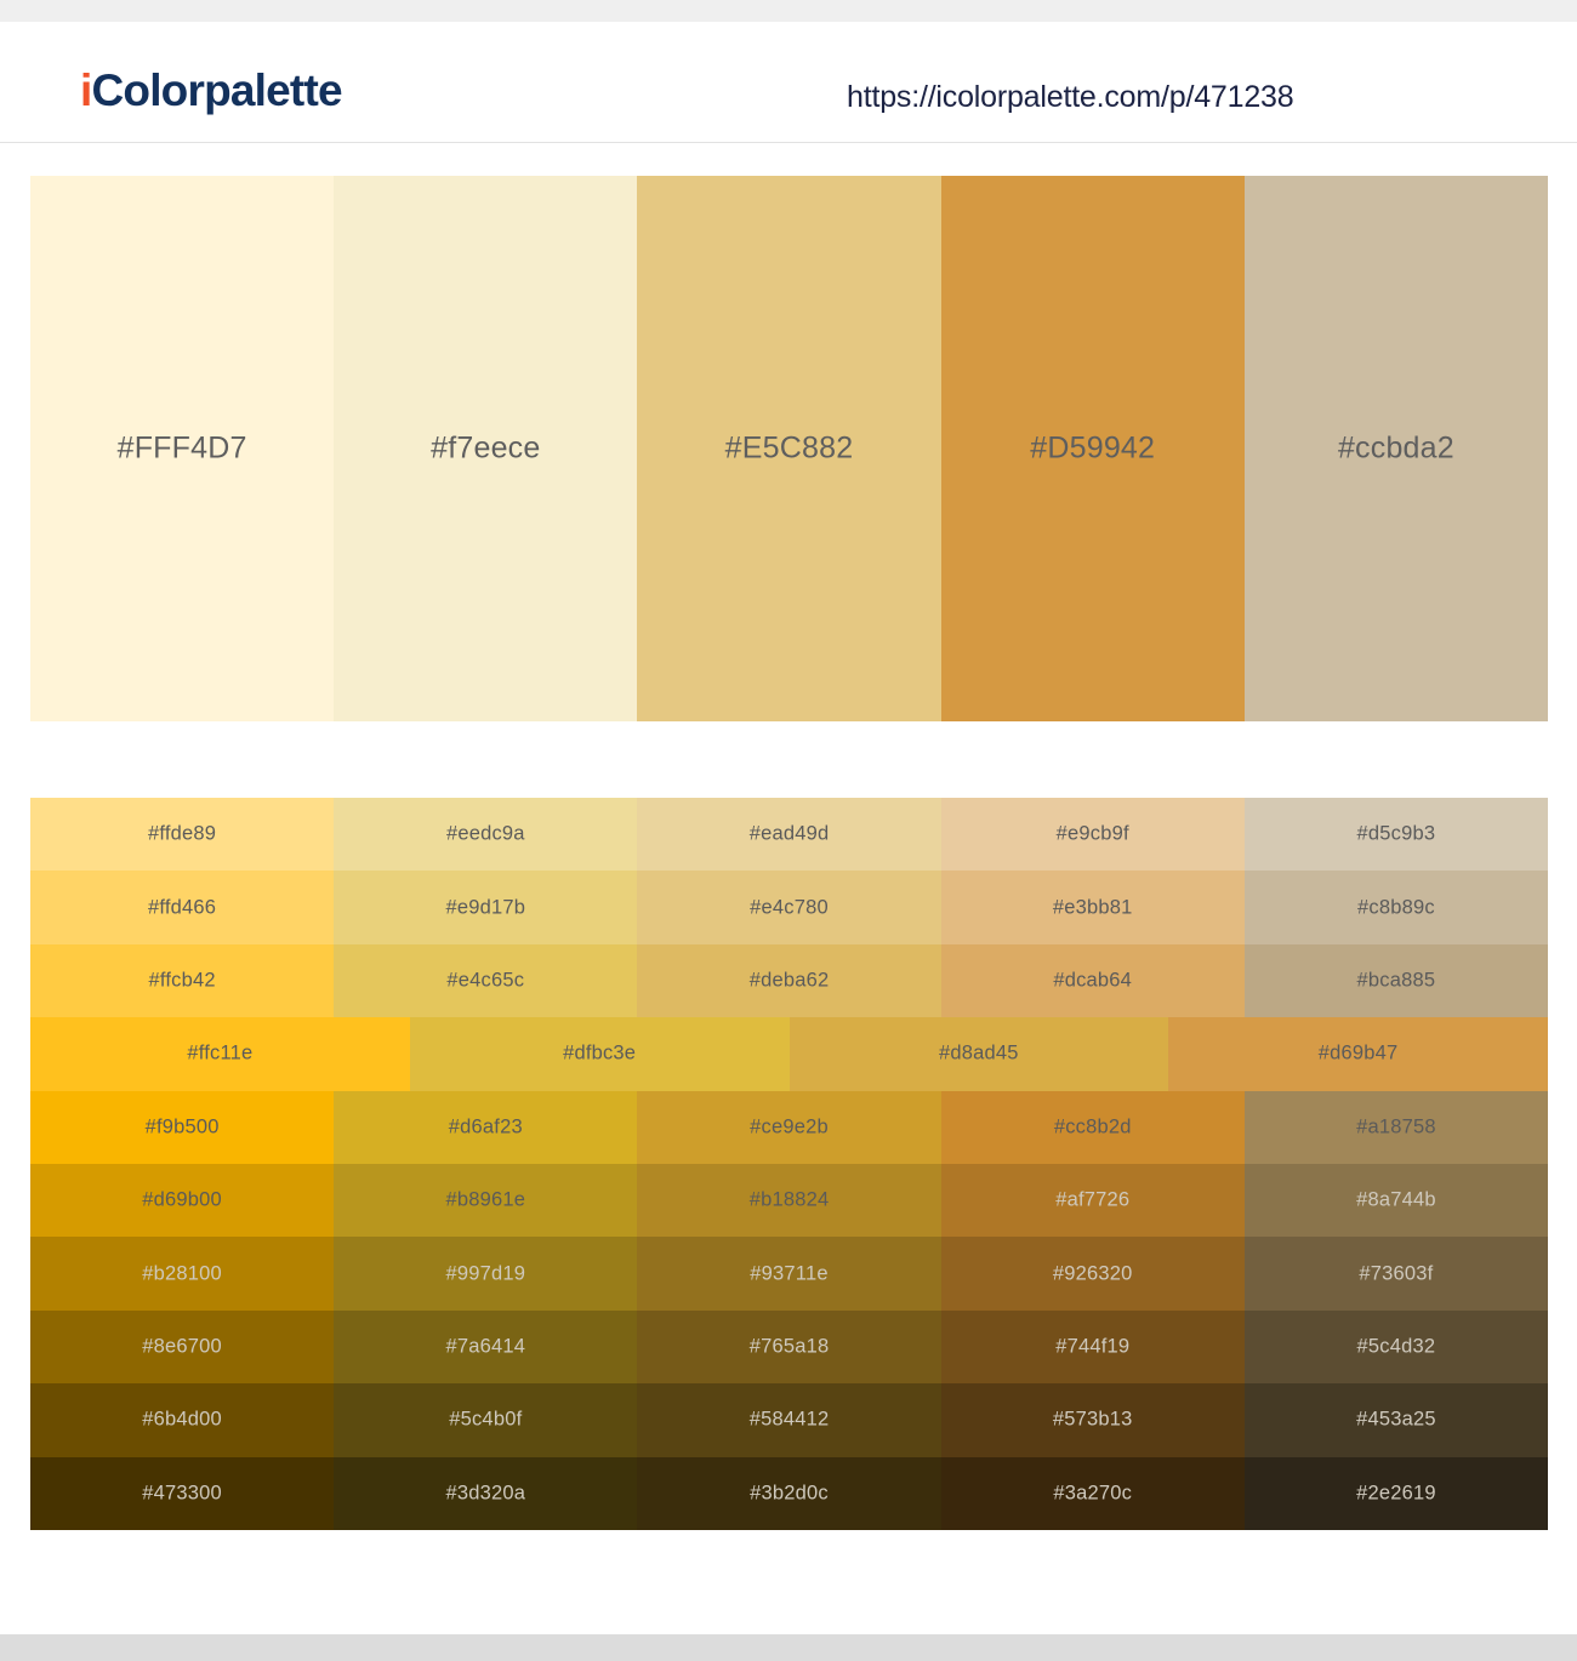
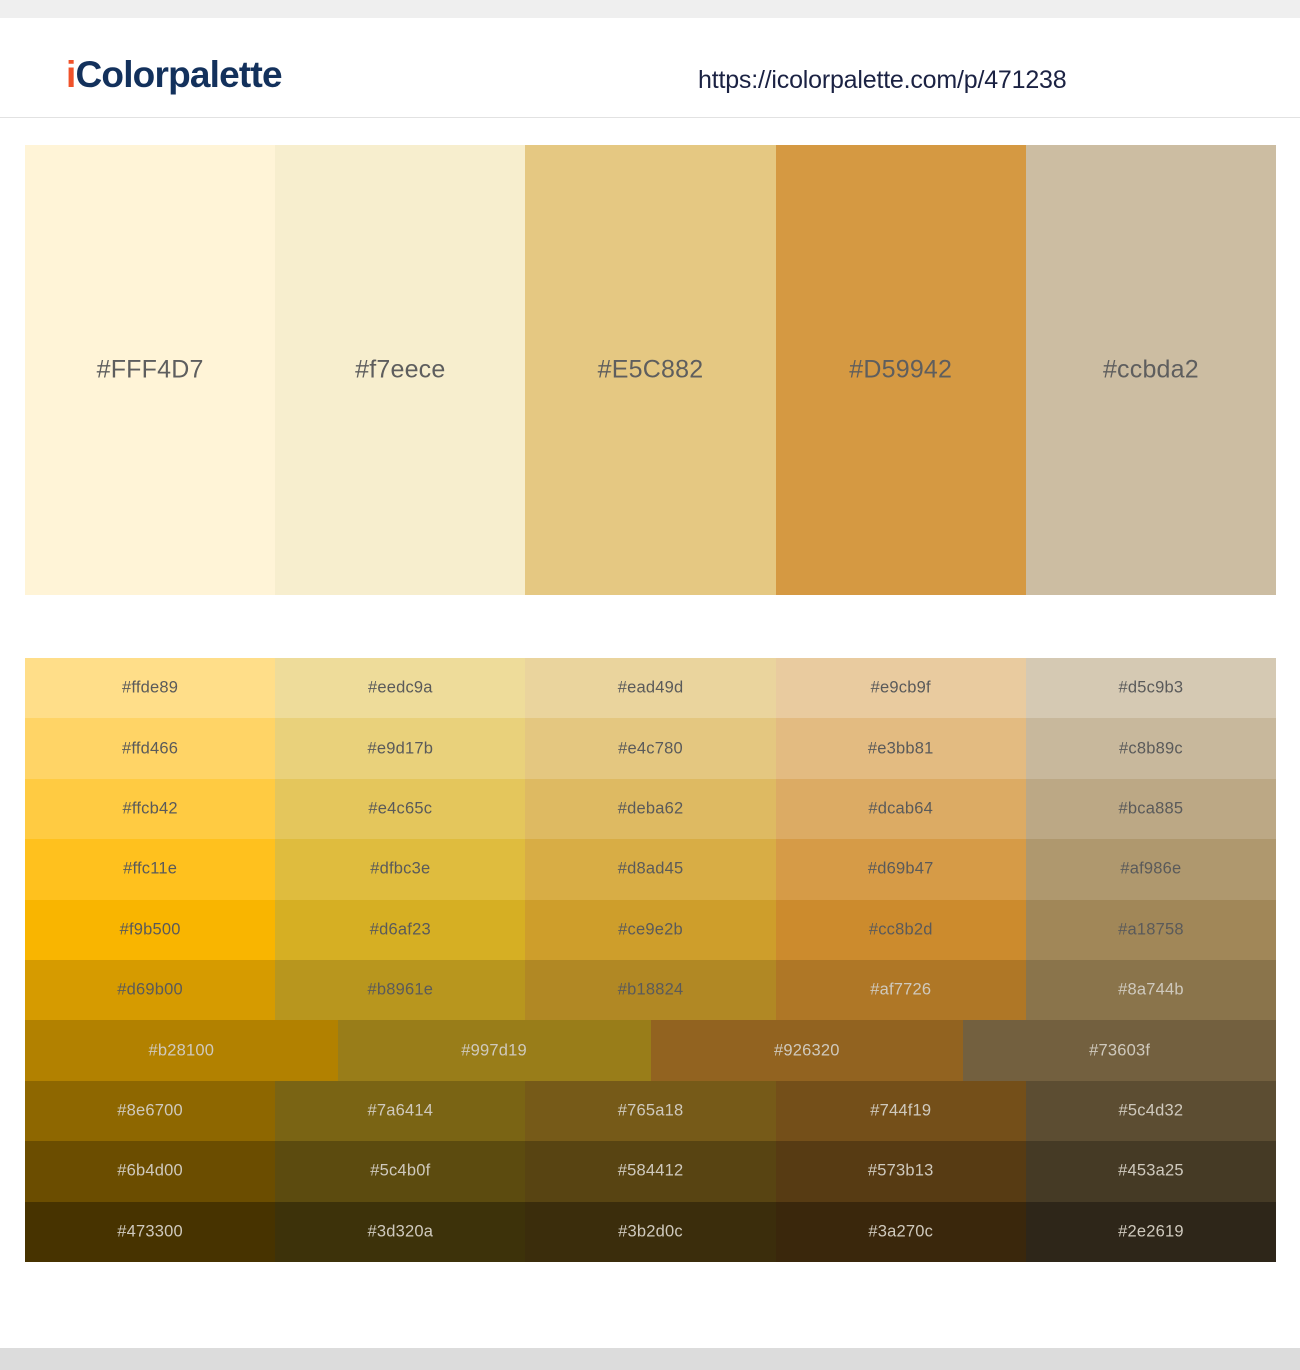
  iColorpalette
  https://icolorpalette.com/p/471238
  #FFF4D7
  #f7eece
  #E5C882
  #D59942
  #ccbda2
  #ffde89
  #eedc9a
  #ead49d
  #e9cb9f
  #d5c9b3
  #ffd466
  #e9d17b
  #e4c780
  #e3bb81
  #c8b89c
  #ffcb42
  #e4c65c
  #deba62
  #dcab64
  #bca885
  #ffc11e
  #dfbc3e
  #d8ad45
  #d69b47
+ #af986e
  #f9b500
  #d6af23
  #ce9e2b
  #cc8b2d
  #a18758
  #d69b00
  #b8961e
  #b18824
  #af7726
  #8a744b
  #b28100
  #997d19
- #93711e
  #926320
  #73603f
  #8e6700
  #7a6414
  #765a18
  #744f19
  #5c4d32
  #6b4d00
  #5c4b0f
  #584412
  #573b13
  #453a25
  #473300
  #3d320a
  #3b2d0c
  #3a270c
  #2e2619
